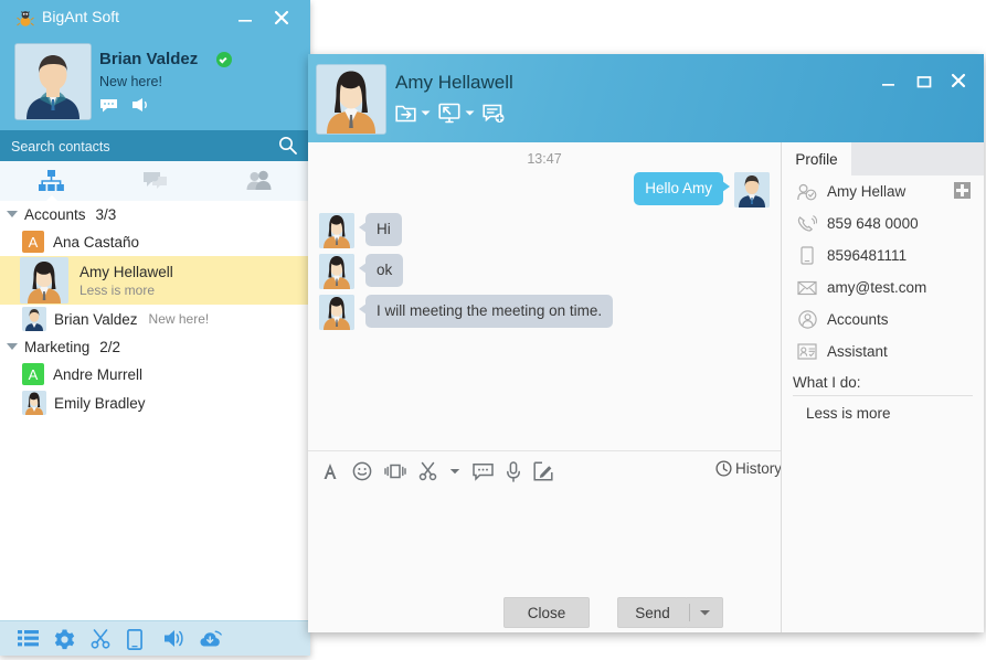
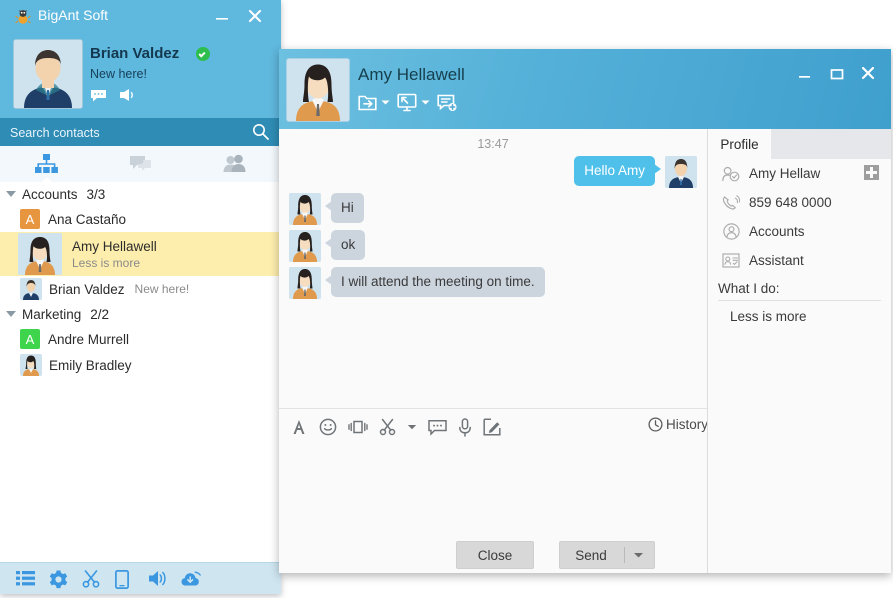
  BigAnt Soft
  Brian Valdez
  New here!
  Search contacts
  Accounts
  3/3
  A
  Ana Castaño
  Amy Hellawell
  Less is more
  Brian Valdez
  New here!
  Marketing
  2/2
  A
  Andre Murrell
  Emily Bradley
  Amy Hellawell
  13:47
  Hello Amy
  Hi
  ok
- I will meeting the meeting on time.
+ I will attend the meeting on time.
  History
  Close
  Send
  Profile
  Amy Hellaw
  859 648 0000
- 8596481111
- amy@test.com
  Accounts
  Assistant
  What I do:
  Less is more
